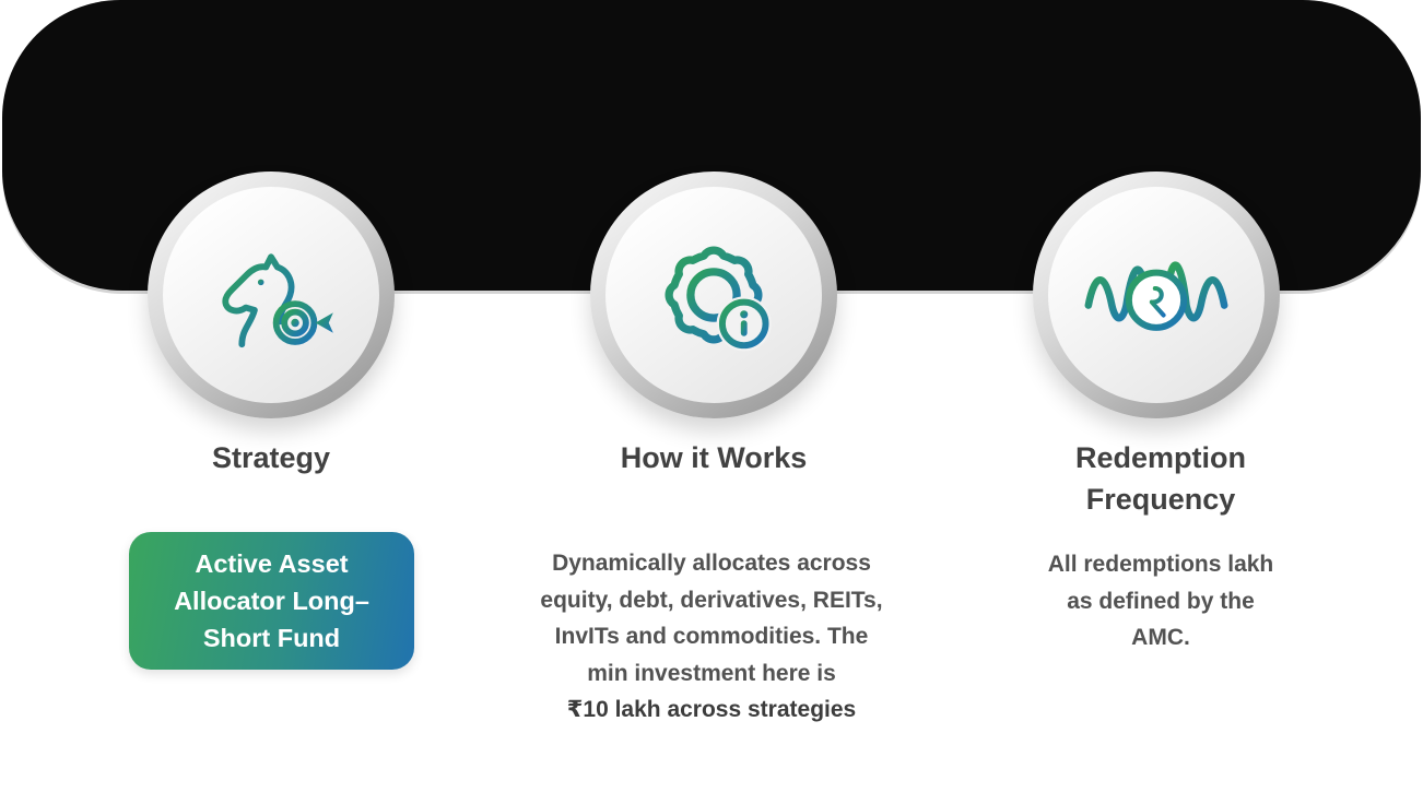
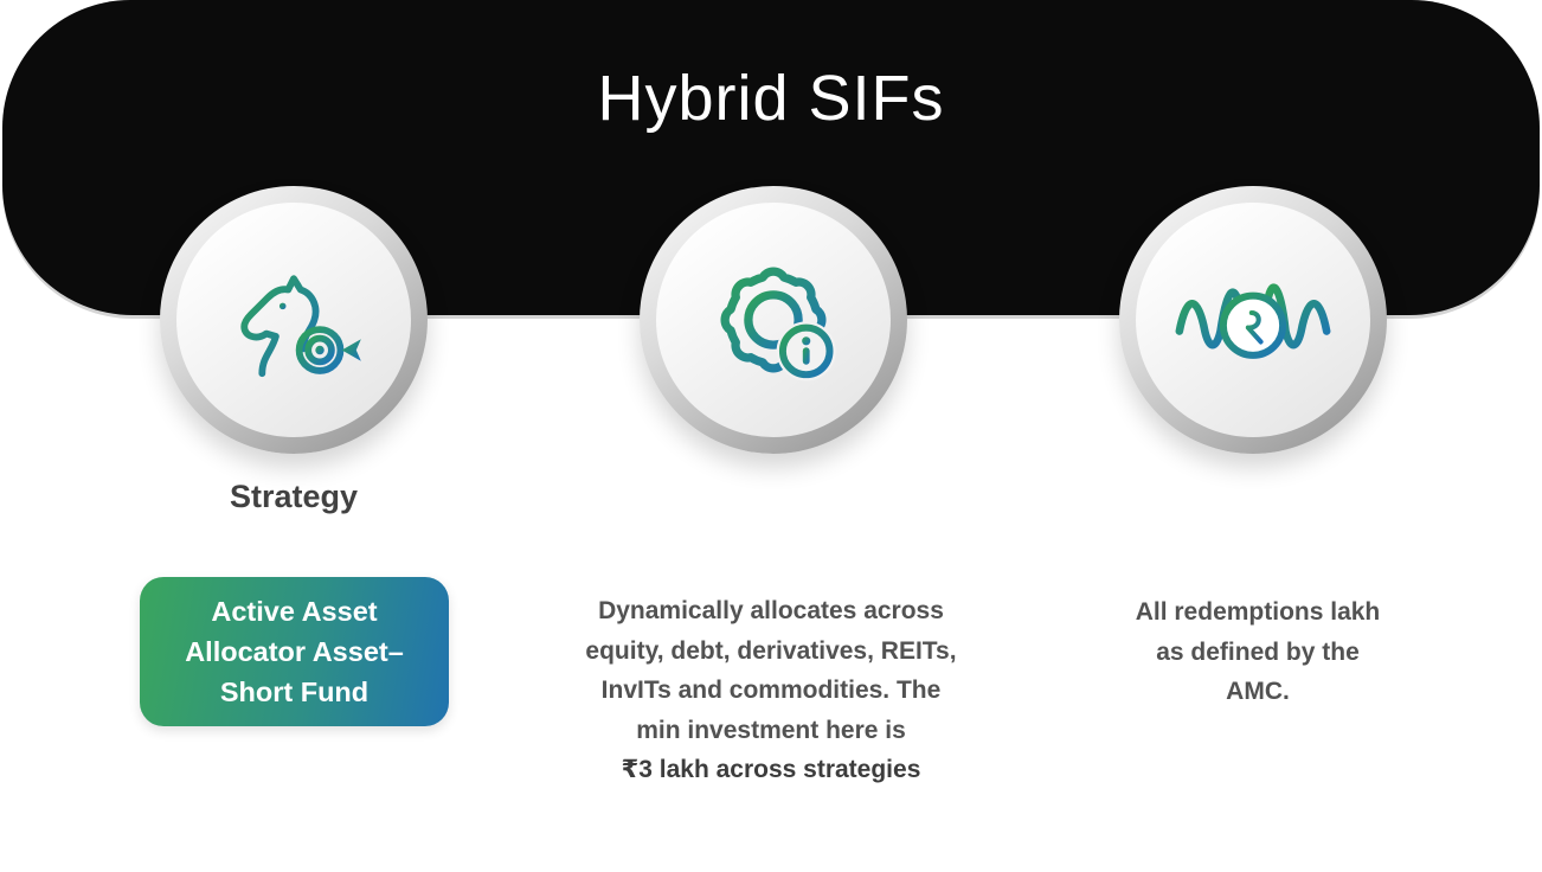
+ Hybrid SIFs
  Strategy
- How it Works
- Redemption Frequency
- Active Asset Allocator Long–Short Fund
+ Active Asset Allocator Asset–Short Fund
  Dynamically allocates across equity, debt, derivatives, REITs, InvITs and commodities. The min investment here is
- ₹10 lakh across strategies
+ ₹3 lakh across strategies
  All redemptions lakh as defined by the AMC.
